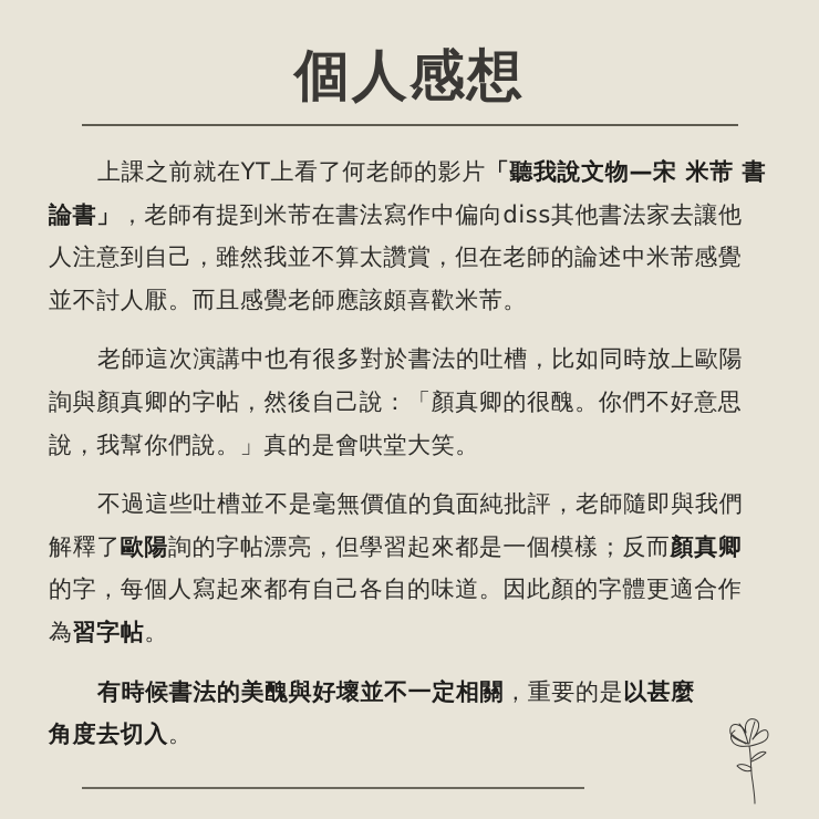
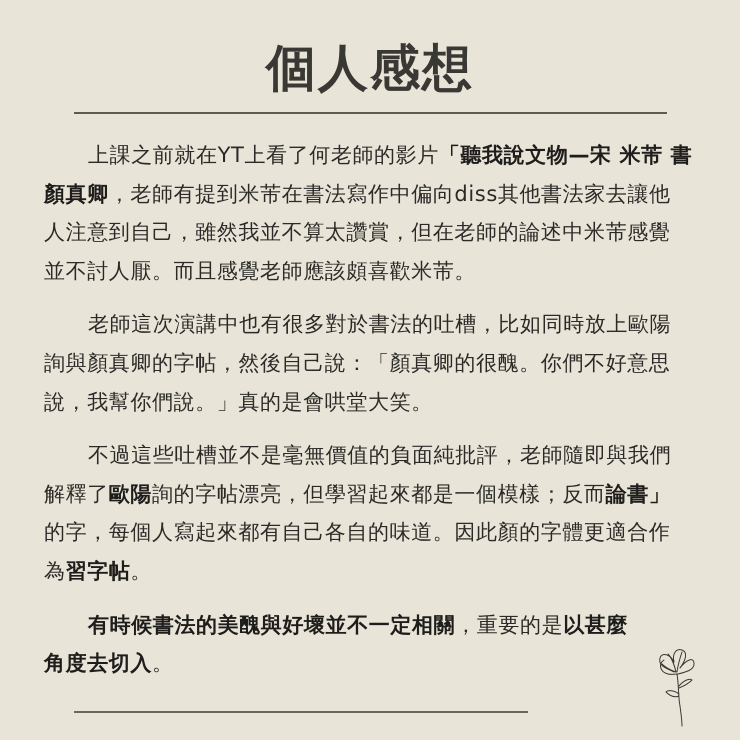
  個人感想
  上課之前就在YT上看了何老師的影片「聽我說文物—宋 米芾 書
- 論書」，老師有提到米芾在書法寫作中偏向diss其他書法家去讓他
+ 顏真卿，老師有提到米芾在書法寫作中偏向diss其他書法家去讓他
  人注意到自己，雖然我並不算太讚賞，但在老師的論述中米芾感覺
  並不討人厭。而且感覺老師應該頗喜歡米芾。
  老師這次演講中也有很多對於書法的吐槽，比如同時放上歐陽
  詢與顏真卿的字帖，然後自己說：「顏真卿的很醜。你們不好意思
  說，我幫你們說。」真的是會哄堂大笑。
  不過這些吐槽並不是毫無價值的負面純批評，老師隨即與我們
- 解釋了歐陽詢的字帖漂亮，但學習起來都是一個模樣；反而顏真卿
+ 解釋了歐陽詢的字帖漂亮，但學習起來都是一個模樣；反而論書」
  的字，每個人寫起來都有自己各自的味道。因此顏的字體更適合作
  為習字帖。
  有時候書法的美醜與好壞並不一定相關，重要的是以甚麼
  角度去切入。
